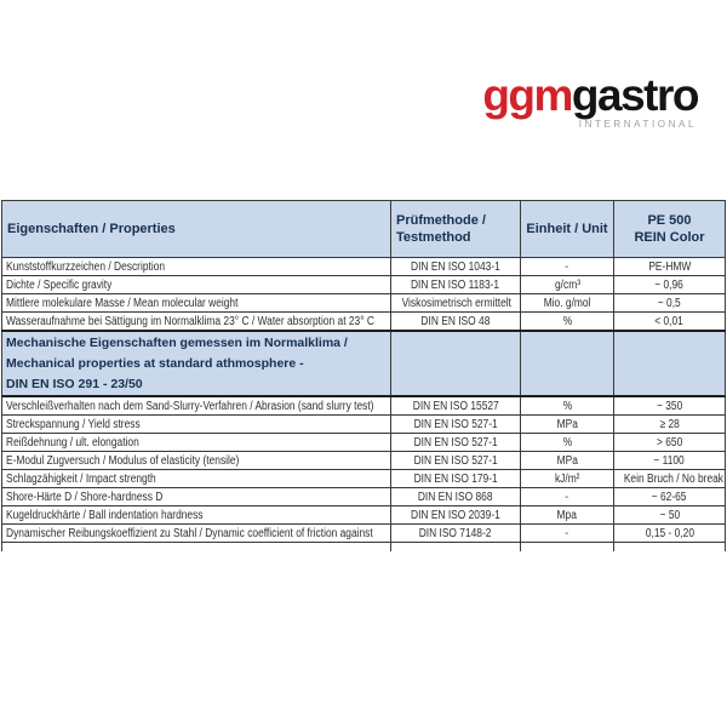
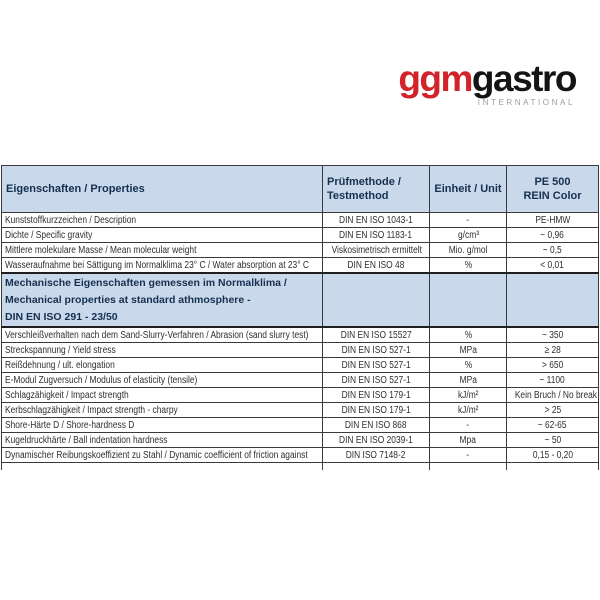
  ggmgastro
  INTERNATIONAL
  Eigenschaften / Properties	Prüfmethode / Testmethod	Einheit / Unit	PE 500 REIN Color
  Kunststoffkurzzeichen / Description	DIN EN ISO 1043-1	-	PE-HMW
  Dichte / Specific gravity	DIN EN ISO 1183-1	g/cm³	~ 0,96
  Mittlere molekulare Masse / Mean molecular weight	Viskosimetrisch ermittelt	Mio. g/mol	~ 0,5
  Wasseraufnahme bei Sättigung im Normalklima 23° C / Water absorption at 23° C	DIN EN ISO 48	%	< 0,01
  Mechanische Eigenschaften gemessen im Normalklima /Mechanical properties at standard athmosphere -DIN EN ISO 291 - 23/50
  Verschleißverhalten nach dem Sand-Slurry-Verfahren / Abrasion (sand slurry test)	DIN EN ISO 15527	%	~ 350
  Streckspannung / Yield stress	DIN EN ISO 527-1	MPa	≥ 28
  Reißdehnung / ult. elongation	DIN EN ISO 527-1	%	> 650
  E-Modul Zugversuch / Modulus of elasticity (tensile)	DIN EN ISO 527-1	MPa	~ 1100
  Schlagzähigkeit / Impact strength	DIN EN ISO 179-1	kJ/m²	Kein Bruch / No break
+ Kerbschlagzähigkeit / Impact strength - charpy	DIN EN ISO 179-1	kJ/m²	> 25
  Shore-Härte D / Shore-hardness D	DIN EN ISO 868	-	~ 62-65
  Kugeldruckhärte / Ball indentation hardness	DIN EN ISO 2039-1	Mpa	~ 50
  Dynamischer Reibungskoeffizient zu Stahl / Dynamic coefficient of friction against	DIN ISO 7148-2	-	0,15 - 0,20
